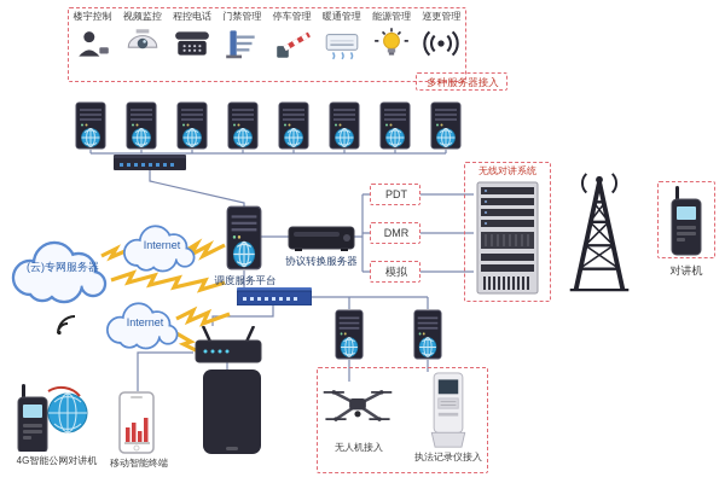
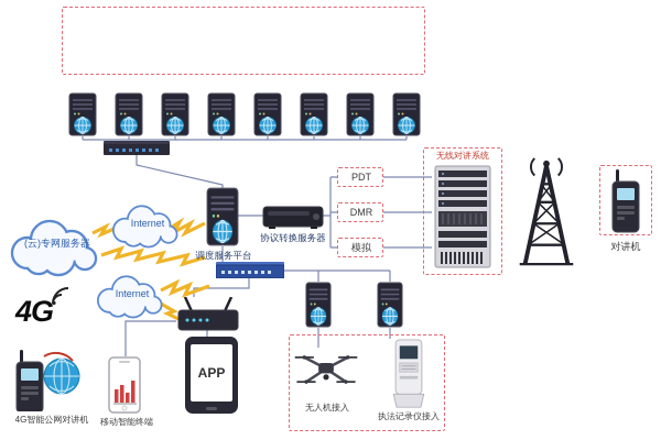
- 楼宇控制
- 视频监控
- 程控电话
- 门禁管理
- 停车管理
- 暖通管理
- 能源管理
- 巡更管理
- 多种服务器接入
  (云)专网服务器
  Internet
  Internet
  调度服务平台
  协议转换服务器
  PDT
  DMR
  模拟
  无线对讲系统
  对讲机
+ 4G
  4G智能公网对讲机
  移动智能终端
+ APP
  无人机接入
  执法记录仪接入
